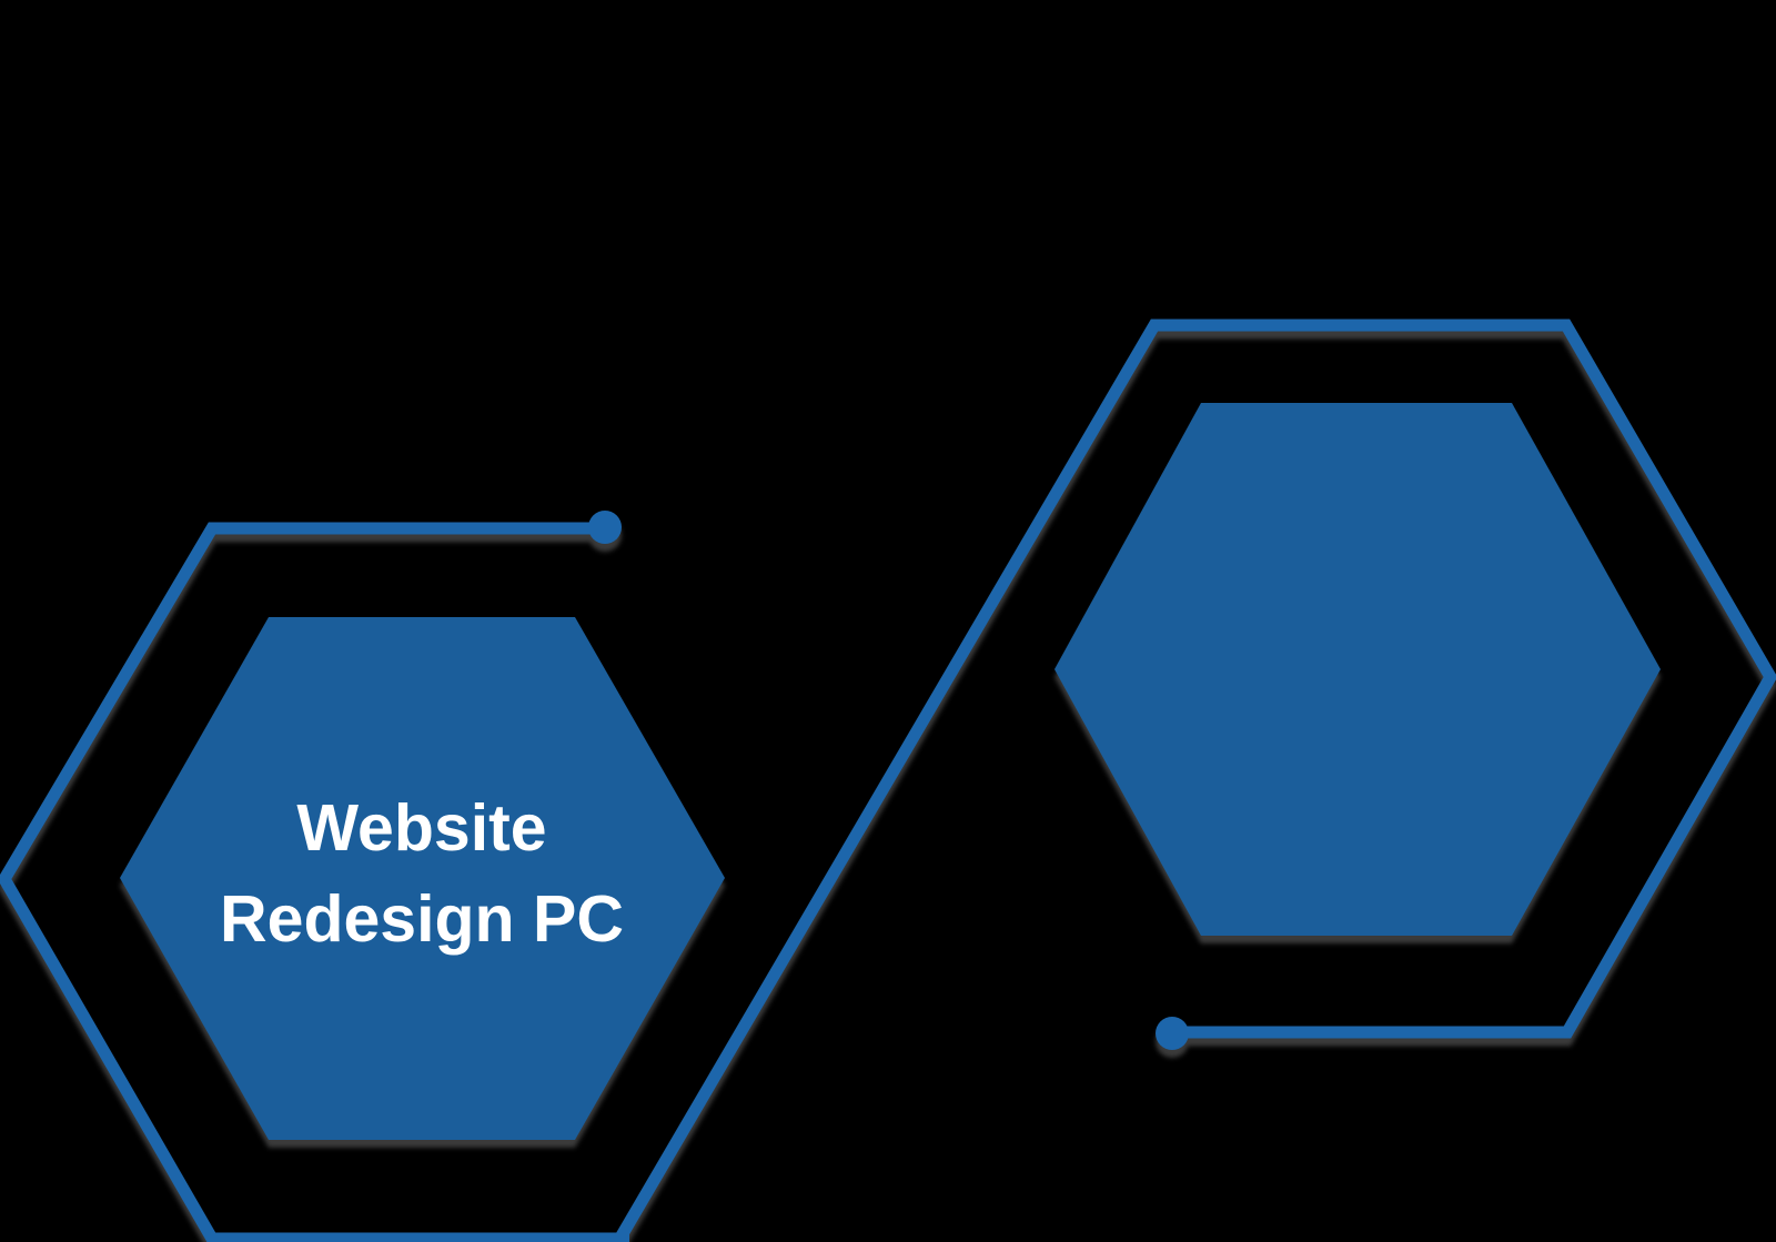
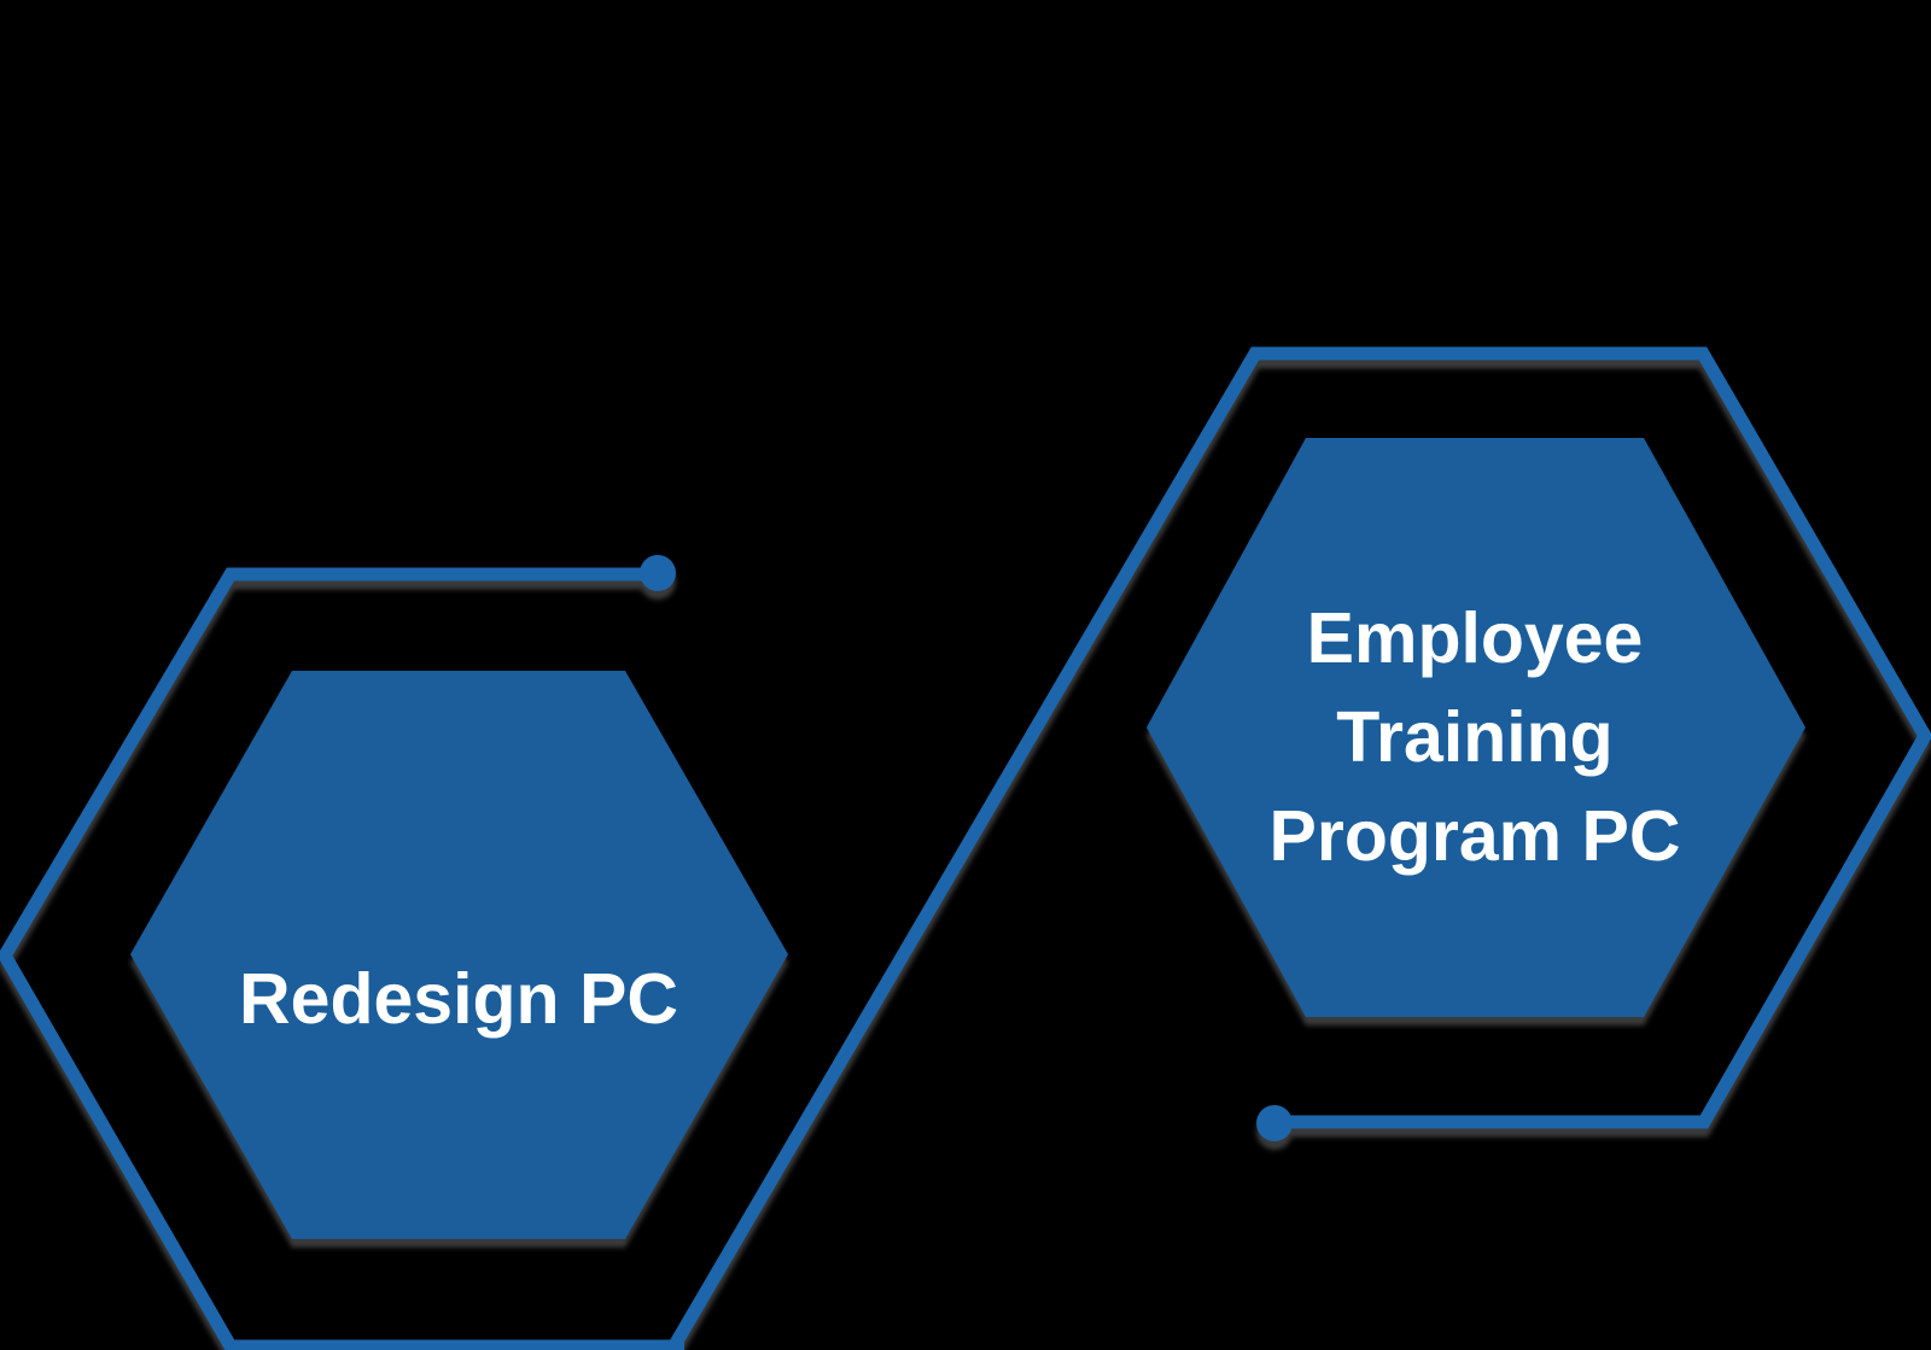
- Website
  Redesign PC
+ Employee
+ Training
+ Program PC
